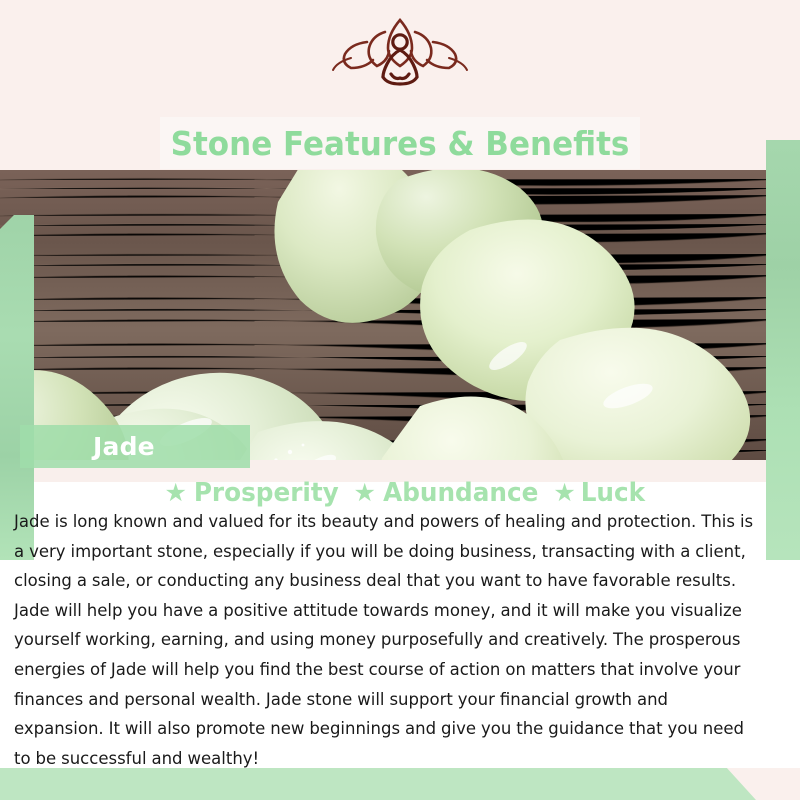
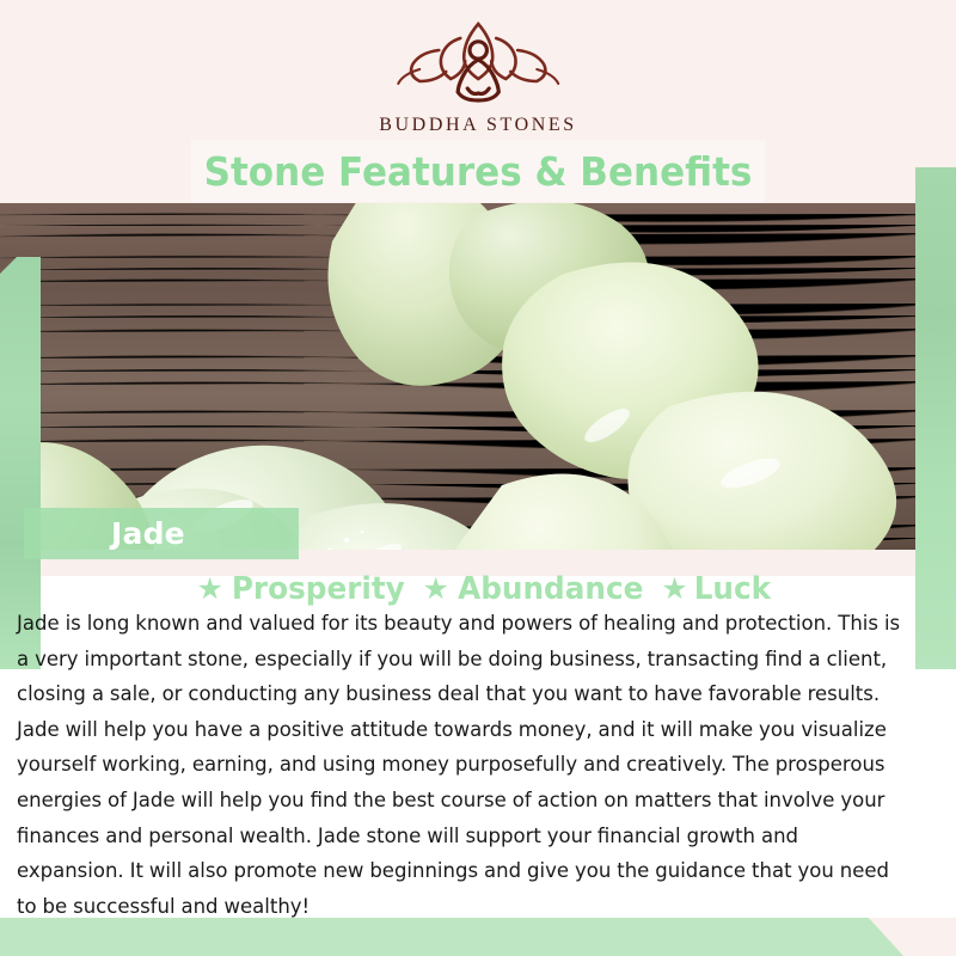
+ BUDDHA STONES
  Stone Features & Benefits
  Jade
  ★ Prosperity ★ Abundance ★ Luck
- Jade is long known and valued for its beauty and powers of healing and protection. This is a very important stone, especially if you will be doing business, transacting with a client, closing a sale, or conducting any business deal that you want to have favorable results. Jade will help you have a positive attitude towards money, and it will make you visualize yourself working, earning, and using money purposefully and creatively. The prosperous energies of Jade will help you find the best course of action on matters that involve your finances and personal wealth. Jade stone will support your financial growth and expansion. It will also promote new beginnings and give you the guidance that you need to be successful and wealthy!
+ Jade is long known and valued for its beauty and powers of healing and protection. This is a very important stone, especially if you will be doing business, transacting find a client, closing a sale, or conducting any business deal that you want to have favorable results. Jade will help you have a positive attitude towards money, and it will make you visualize yourself working, earning, and using money purposefully and creatively. The prosperous energies of Jade will help you find the best course of action on matters that involve your finances and personal wealth. Jade stone will support your financial growth and expansion. It will also promote new beginnings and give you the guidance that you need to be successful and wealthy!
